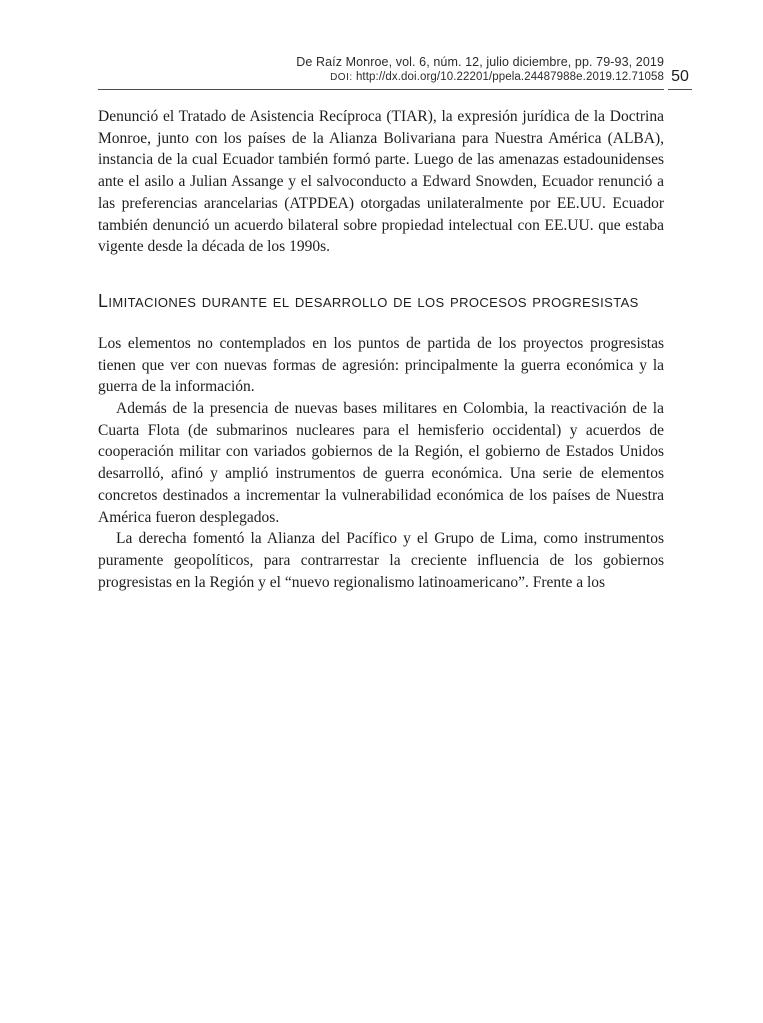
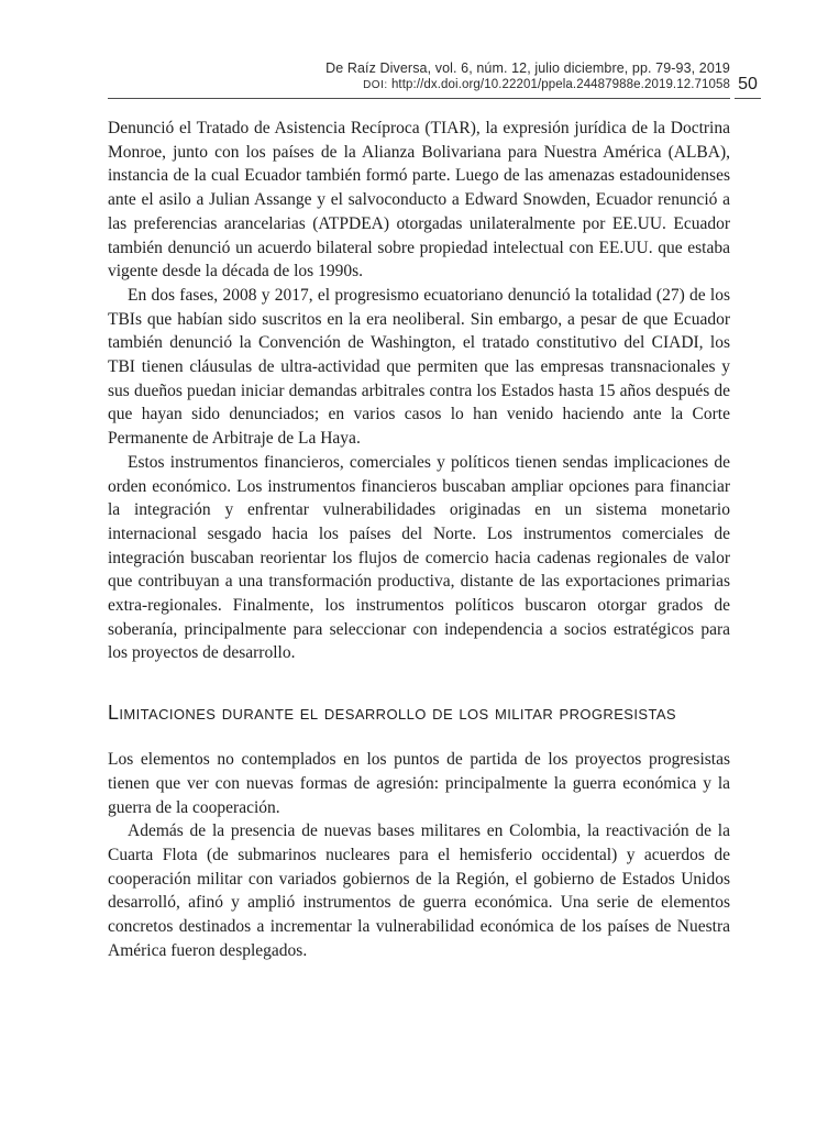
- De Raíz Monroe, vol. 6, núm. 12, julio diciembre, pp. 79-93, 2019
+ De Raíz Diversa, vol. 6, núm. 12, julio diciembre, pp. 79-93, 2019
  DOI: http://dx.doi.org/10.22201/ppela.24487988e.2019.12.71058
  50
  Denunció el Tratado de Asistencia Recíproca (TIAR), la expresión jurídica de la Doctrina Monroe, junto con los países de la Alianza Bolivariana para Nuestra América (ALBA), instancia de la cual Ecuador también formó parte. Luego de las amenazas estadounidenses ante el asilo a Julian Assange y el salvoconducto a Edward Snowden, Ecuador renunció a las preferencias arancelarias (ATPDEA) otorgadas unilateralmente por EE.UU. Ecuador también denunció un acuerdo bilateral sobre propiedad intelectual con EE.UU. que estaba vigente desde la década de los 1990s.
+ En dos fases, 2008 y 2017, el progresismo ecuatoriano denunció la totalidad (27) de los TBIs que habían sido suscritos en la era neoliberal. Sin embargo, a pesar de que Ecuador también denunció la Convención de Washington, el tratado constitutivo del CIADI, los TBI tienen cláusulas de ultra-actividad que permiten que las empresas transnacionales y sus dueños puedan iniciar demandas arbitrales contra los Estados hasta 15 años después de que hayan sido denunciados; en varios casos lo han venido haciendo ante la Corte Permanente de Arbitraje de La Haya.
+ Estos instrumentos financieros, comerciales y políticos tienen sendas implicaciones de orden económico. Los instrumentos financieros buscaban ampliar opciones para financiar la integración y enfrentar vulnerabilidades originadas en un sistema monetario internacional sesgado hacia los países del Norte. Los instrumentos comerciales de integración buscaban reorientar los flujos de comercio hacia cadenas regionales de valor que contribuyan a una transformación productiva, distante de las exportaciones primarias extra-regionales. Finalmente, los instrumentos políticos buscaron otorgar grados de soberanía, principalmente para seleccionar con independencia a socios estratégicos para los proyectos de desarrollo.
- Limitaciones durante el desarrollo de los procesos progresistas
+ Limitaciones durante el desarrollo de los militar progresistas
- Los elementos no contemplados en los puntos de partida de los proyectos progresistas tienen que ver con nuevas formas de agresión: principalmente la guerra económica y la guerra de la información.
+ Los elementos no contemplados en los puntos de partida de los proyectos progresistas tienen que ver con nuevas formas de agresión: principalmente la guerra económica y la guerra de la cooperación.
  Además de la presencia de nuevas bases militares en Colombia, la reactivación de la Cuarta Flota (de submarinos nucleares para el hemisferio occidental) y acuerdos de cooperación militar con variados gobiernos de la Región, el gobierno de Estados Unidos desarrolló, afinó y amplió instrumentos de guerra económica. Una serie de elementos concretos destinados a incrementar la vulnerabilidad económica de los países de Nuestra América fueron desplegados.
- La derecha fomentó la Alianza del Pacífico y el Grupo de Lima, como instrumentos puramente geopolíticos, para contrarrestar la creciente influencia de los gobiernos progresistas en la Región y el “nuevo regionalismo latinoamericano”. Frente a los
